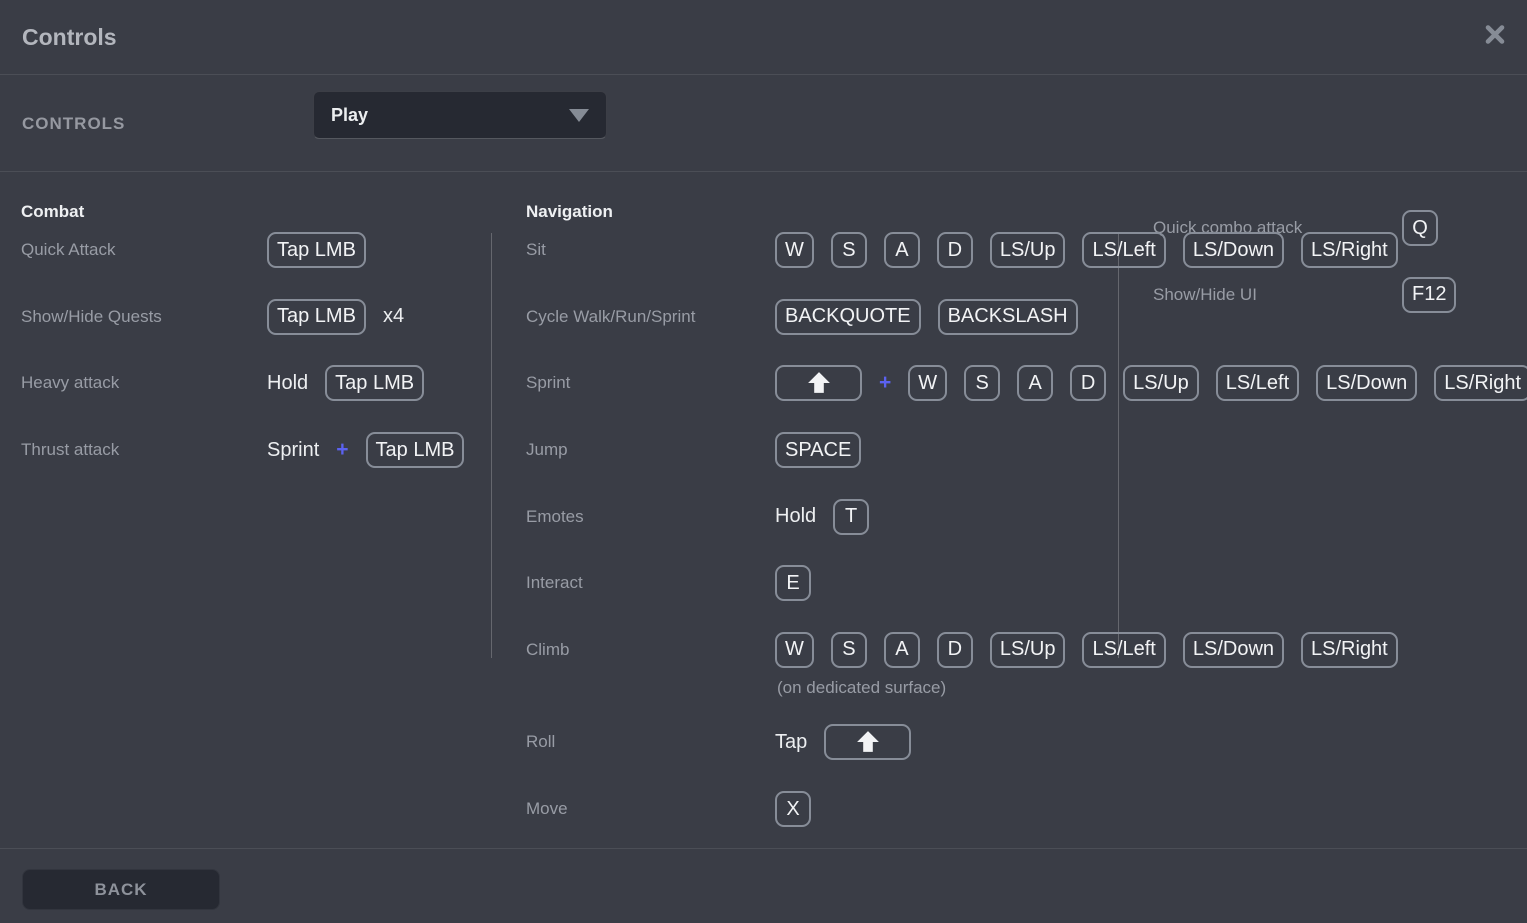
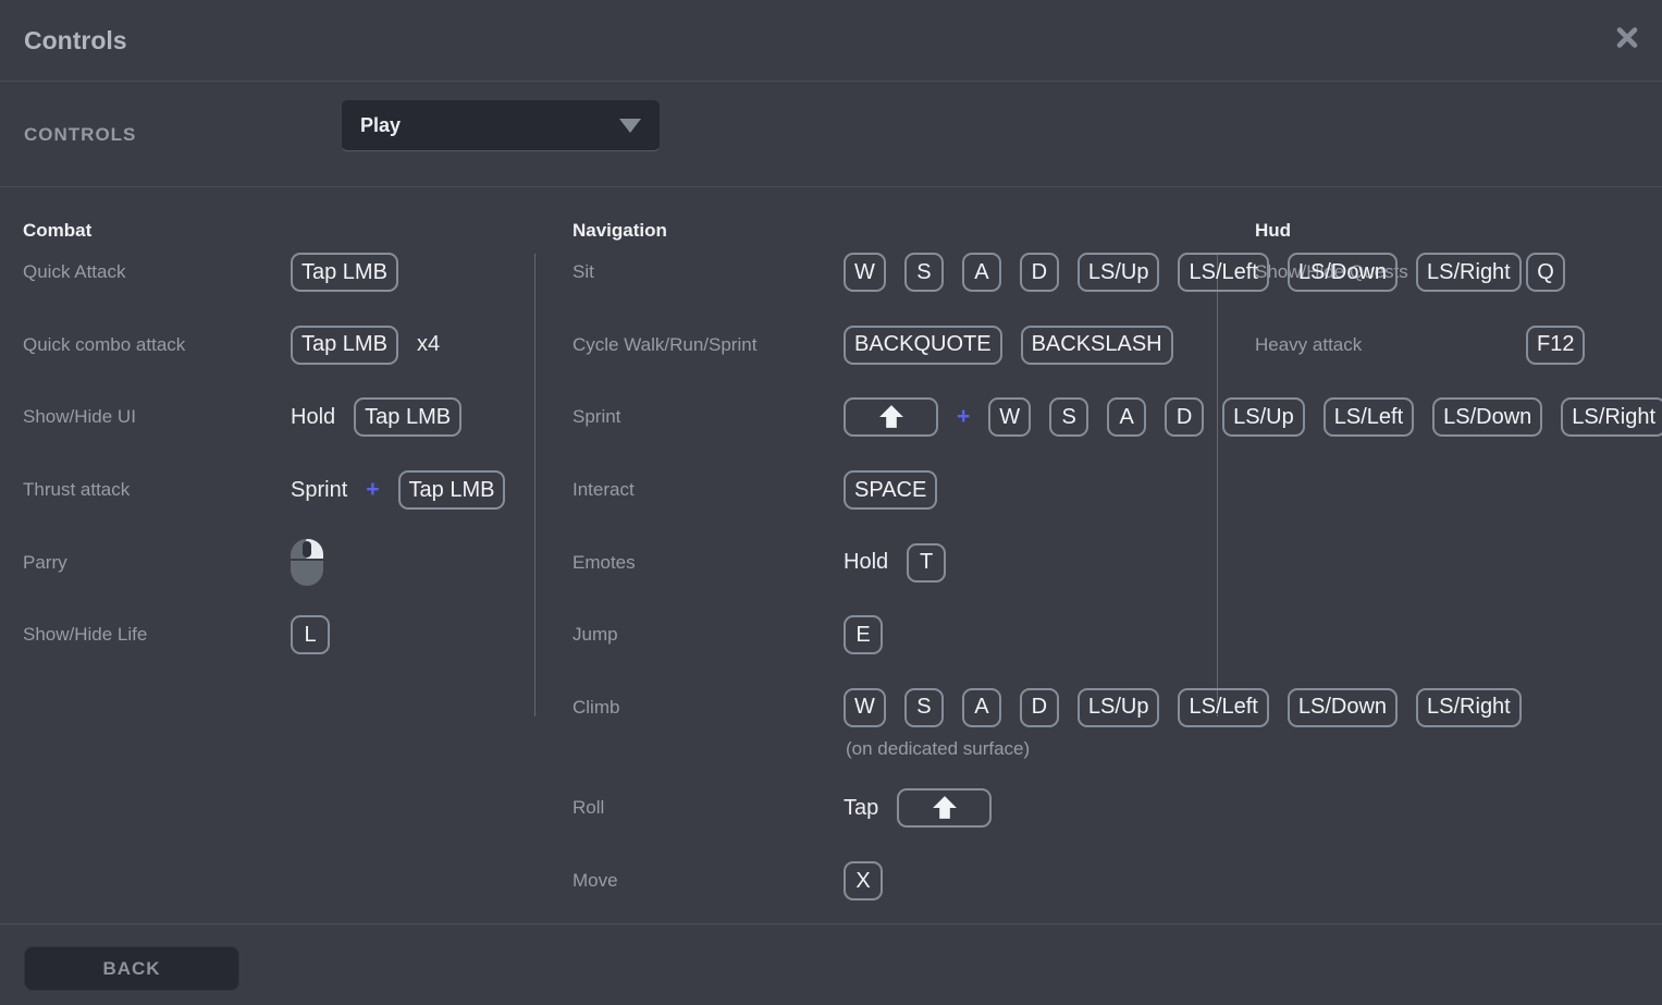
  Controls
  CONTROLS
  Play
+ Hud
- Quick combo attack
+ Show/Hide Quests
  Q
- Show/Hide UI
+ Heavy attack
  F12
  Combat
  Quick Attack
  Tap LMB
- Show/Hide Quests
+ Quick combo attack
  Tap LMB
  x4
- Heavy attack
+ Show/Hide UI
  Hold
  Tap LMB
  Thrust attack
  Sprint
  +
  Tap LMB
+ Parry
+ Show/Hide Life
+ L
  Navigation
  Sit
  W
  S
  A
  D
  LS/Up
  LS/Left
  LS/Down
  LS/Right
  Cycle Walk/Run/Sprint
  BACKQUOTE
  BACKSLASH
  Sprint
  +
  W
  S
  A
  D
  LS/Up
  LS/Left
  LS/Down
  LS/Right
- Jump
+ Interact
  SPACE
  Emotes
  Hold
  T
- Interact
+ Jump
  E
  Climb
  W
  S
  A
  D
  LS/Up
  LS/Left
  LS/Down
  LS/Right
  (on dedicated surface)
  Roll
  Tap
  Move
  X
  BACK
